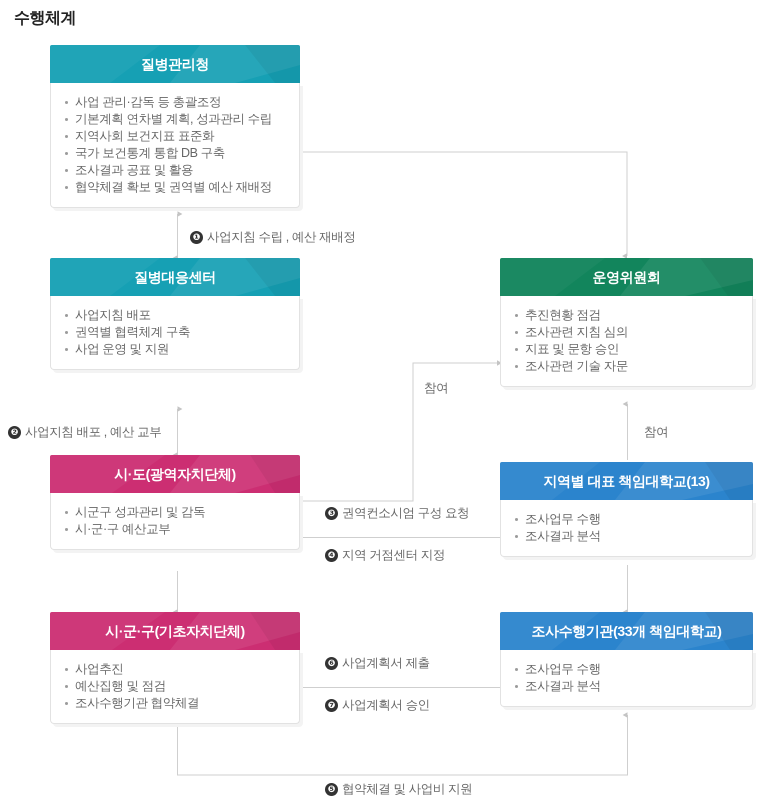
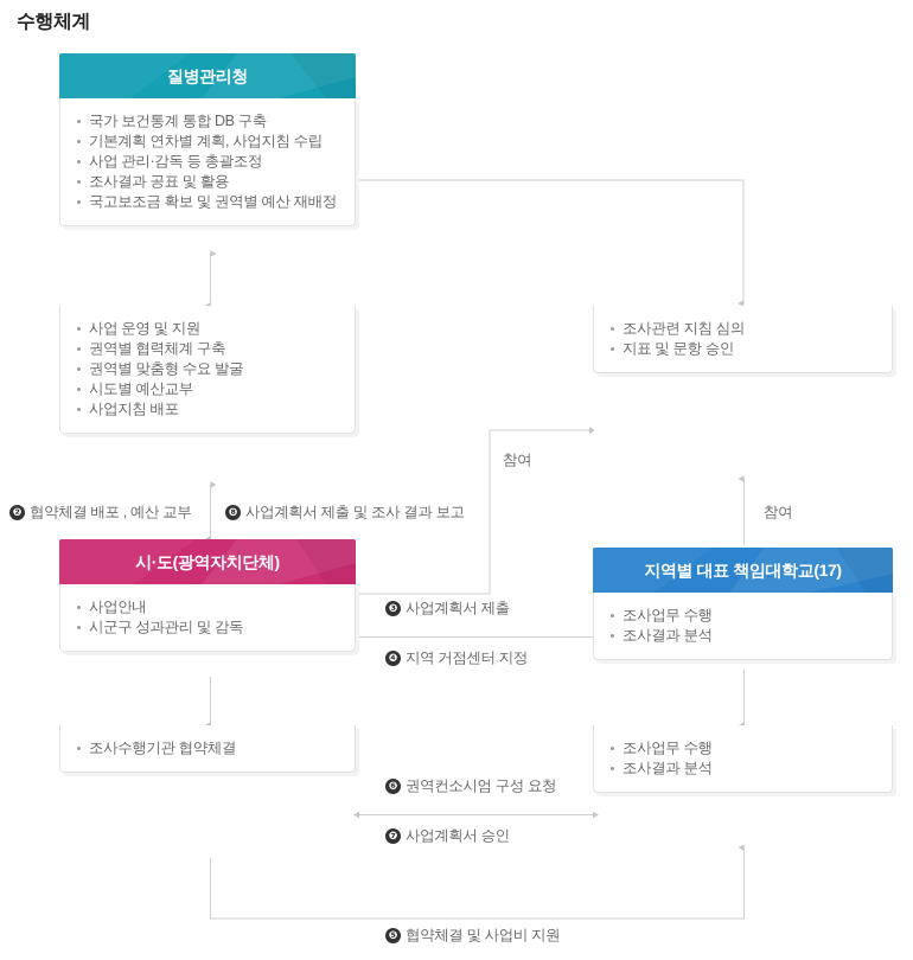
  수행체계
  질병관리청
- 사업 관리·감독 등 총괄조정
+ 국가 보건통계 통합 DB 구축
- 기본계획 연차별 계획, 성과관리 수립
+ 기본계획 연차별 계획, 사업지침 수립
- 지역사회 보건지표 표준화
- 국가 보건통계 통합 DB 구축
+ 사업 관리·감독 등 총괄조정
  조사결과 공표 및 활용
- 협약체결 확보 및 권역별 예산 재배정
+ 국고보조금 확보 및 권역별 예산 재배정
- 질병대응센터
- 사업지침 배포
+ 사업 운영 및 지원
  권역별 협력체계 구축
+ 권역별 맞춤형 수요 발굴
+ 시도별 예산교부
- 사업 운영 및 지원
+ 사업지침 배포
- 운영위원회
- 추진현황 점검
  조사관련 지침 심의
  지표 및 문항 승인
- 조사관련 기술 자문
  시·도(광역자치단체)
+ 사업안내
  시군구 성과관리 및 감독
- 시·군·구 예산교부
- 지역별 대표 책임대학교(13)
+ 지역별 대표 책임대학교(17)
  조사업무 수행
  조사결과 분석
- 시·군·구(기초자치단체)
- 사업추진
- 예산집행 및 점검
  조사수행기관 협약체결
- 조사수행기관(33개 책임대학교)
  조사업무 수행
  조사결과 분석
- ❶ 사업지침 수립 , 예산 재배정
- ❷ 사업지침 배포 , 예산 교부
+ ❷ 협약체결 배포 , 예산 교부
+ ❽ 사업계획서 제출 및 조사 결과 보고
- ❸ 권역컨소시엄 구성 요청
+ ❸ 사업계획서 제출
  ❹ 지역 거점센터 지정
- ❻ 사업계획서 제출
+ ❻ 권역컨소시엄 구성 요청
  ❼ 사업계획서 승인
  ❺ 협약체결 및 사업비 지원
  참여
  참여
